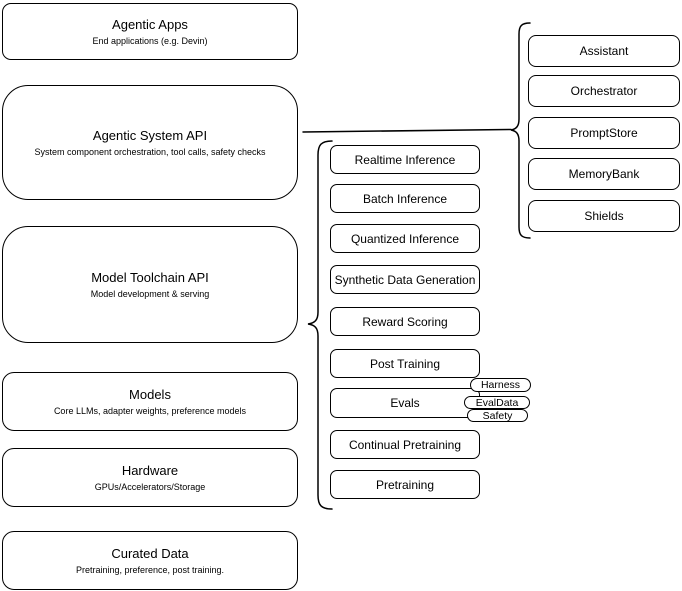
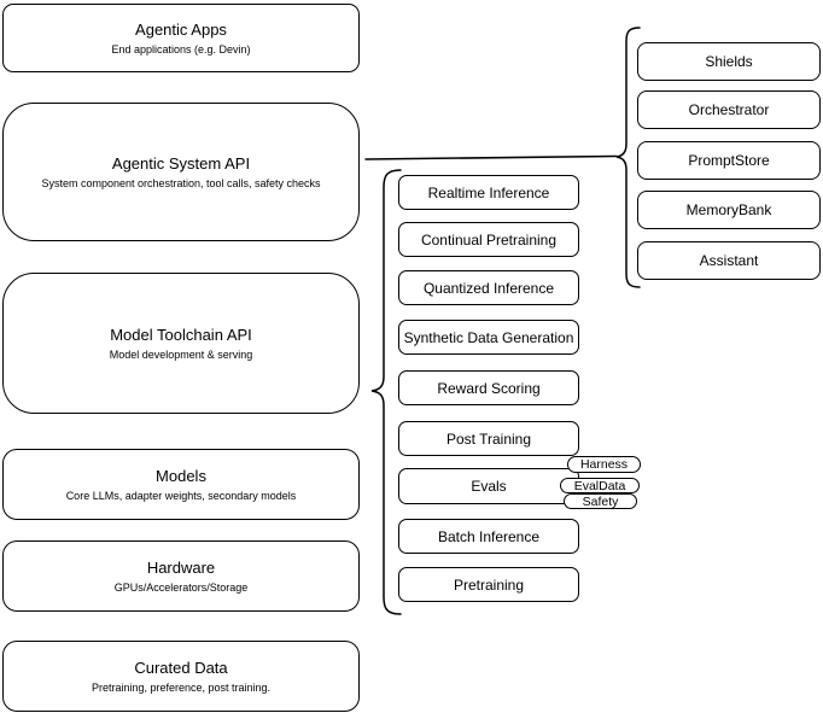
  Agentic Apps
  End applications (e.g. Devin)
  Agentic System API
  System component orchestration, tool calls, safety checks
  Model Toolchain API
  Model development & serving
  Models
- Core LLMs, adapter weights, preference models
+ Core LLMs, adapter weights, secondary models
  Hardware
  GPUs/Accelerators/Storage
  Curated Data
  Pretraining, preference, post training.
  Realtime Inference
- Batch Inference
+ Continual Pretraining
  Quantized Inference
  Synthetic Data Generation
  Reward Scoring
  Post Training
  Evals
- Continual Pretraining
+ Batch Inference
  Pretraining
  Harness
  EvalData
  Safety
- Assistant
+ Shields
  Orchestrator
  PromptStore
  MemoryBank
- Shields
+ Assistant
